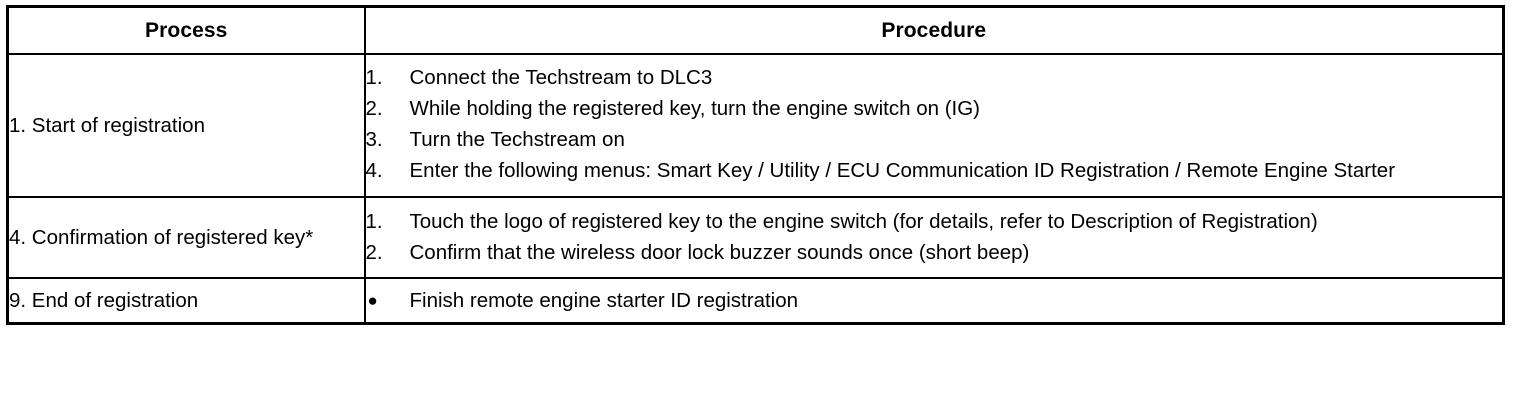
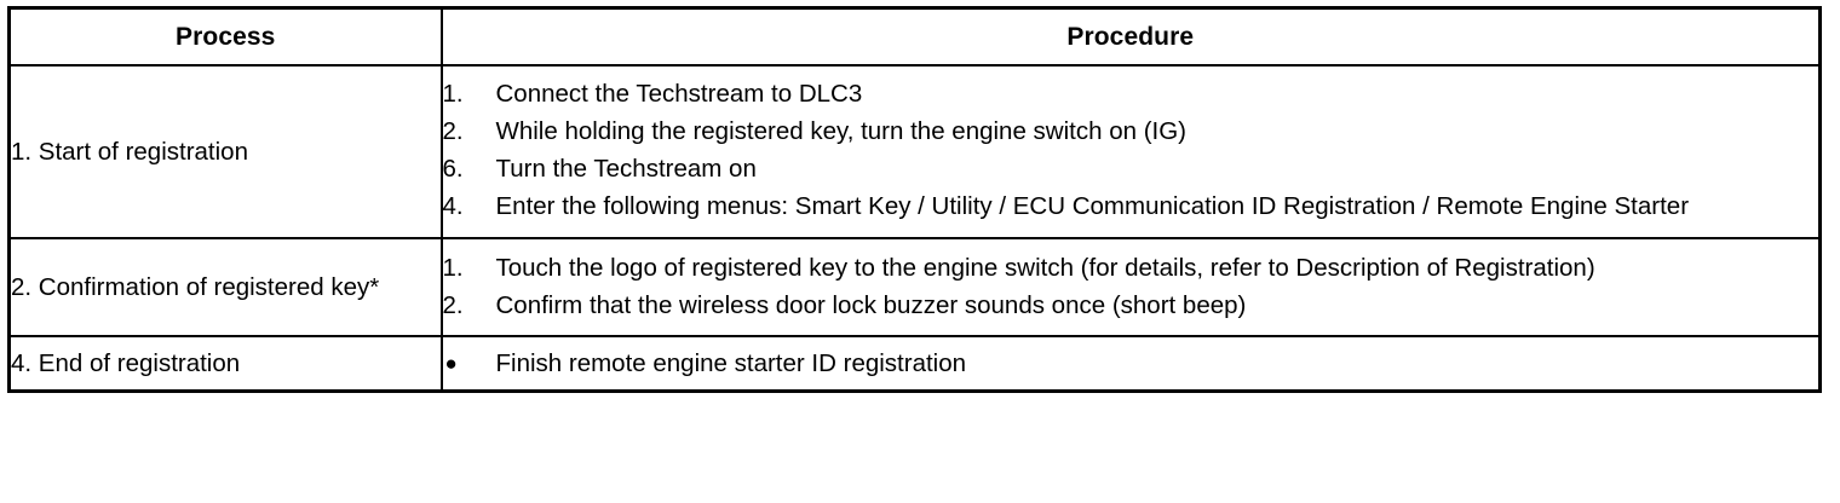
  Process	Procedure
- 1. Start of registration	1. Connect the Techstream to DLC3 2. While holding the registered key, turn the engine switch on (IG) 3. Turn the Techstream on 4. Enter the following menus: Smart Key / Utility / ECU Communication ID Registration / Remote Engine Starter
+ 1. Start of registration	1. Connect the Techstream to DLC3 2. While holding the registered key, turn the engine switch on (IG) 6. Turn the Techstream on 4. Enter the following menus: Smart Key / Utility / ECU Communication ID Registration / Remote Engine Starter
- 4. Confirmation of registered key*	1. Touch the logo of registered key to the engine switch (for details, refer to Description of Registration) 2. Confirm that the wireless door lock buzzer sounds once (short beep)
+ 2. Confirmation of registered key*	1. Touch the logo of registered key to the engine switch (for details, refer to Description of Registration) 2. Confirm that the wireless door lock buzzer sounds once (short beep)
- 9. End of registration	● Finish remote engine starter ID registration
+ 4. End of registration	● Finish remote engine starter ID registration
